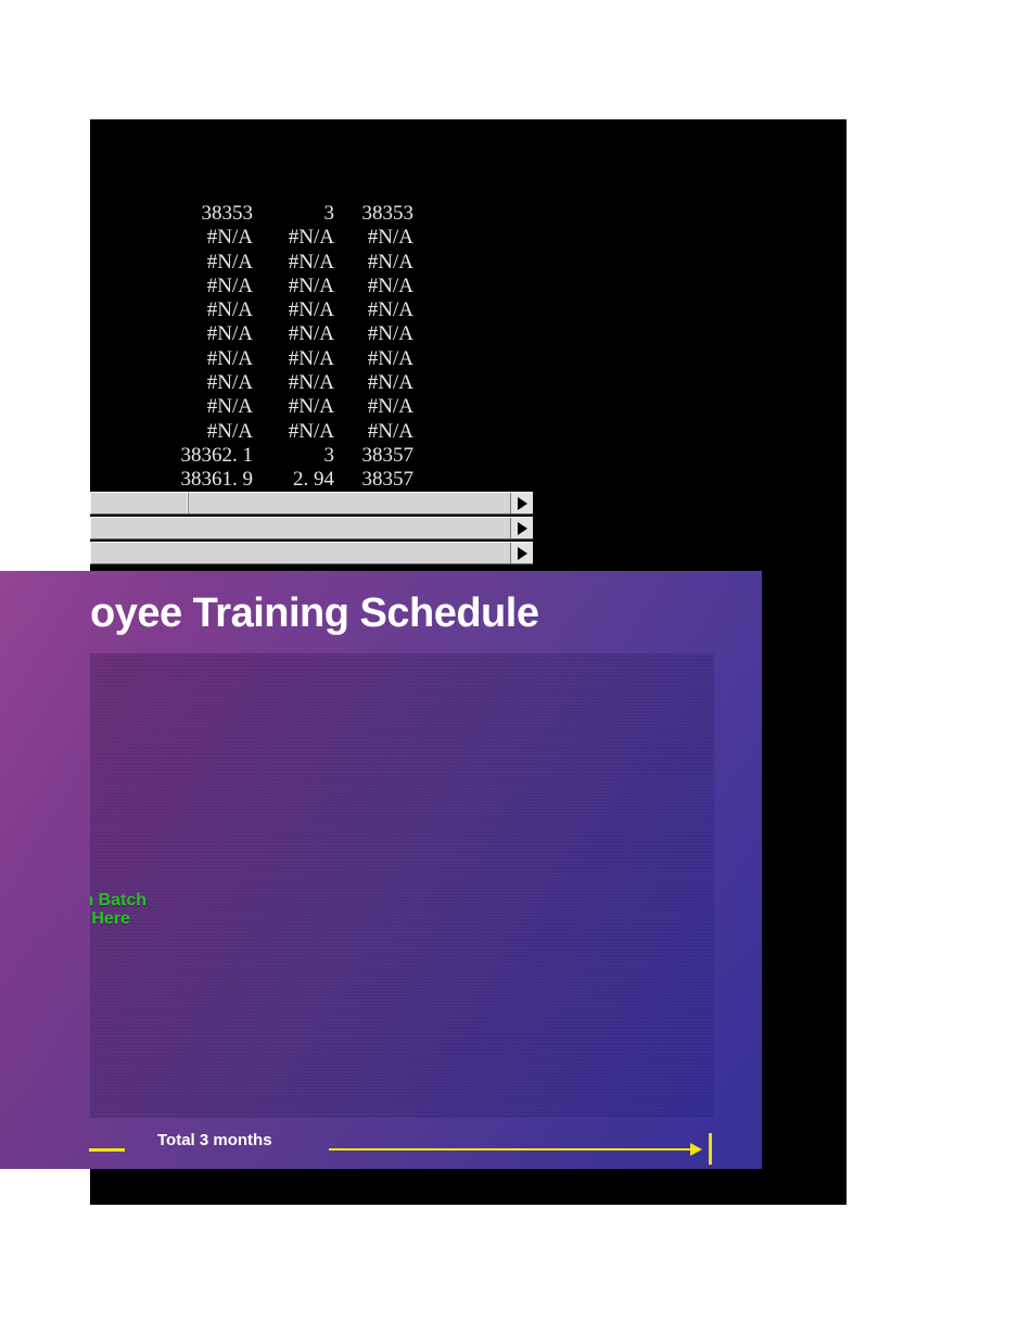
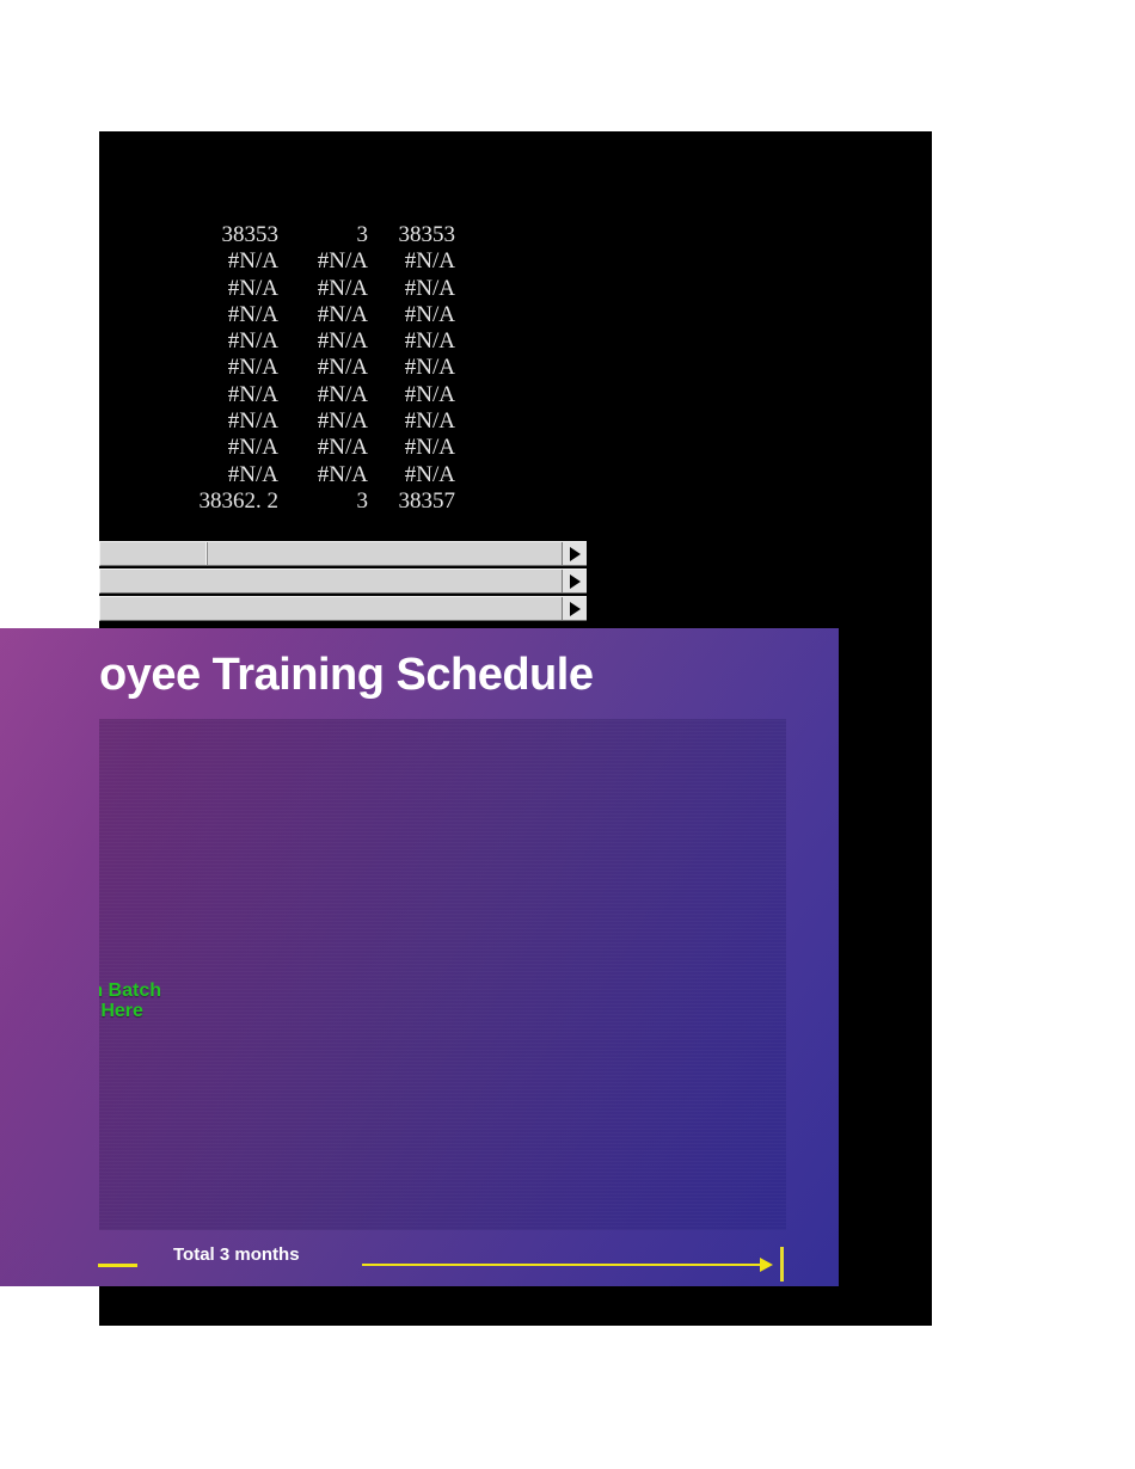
  38353 3 38353
  #N/A #N/A #N/A
  #N/A #N/A #N/A
  #N/A #N/A #N/A
  #N/A #N/A #N/A
  #N/A #N/A #N/A
  #N/A #N/A #N/A
  #N/A #N/A #N/A
  #N/A #N/A #N/A
  #N/A #N/A #N/A
- 38362. 1 3 38357
+ 38362. 2 3 38357
- 38361. 9 2. 94 38357
  Batch
  Here
  oyee Training Schedule
  Total 3 months
